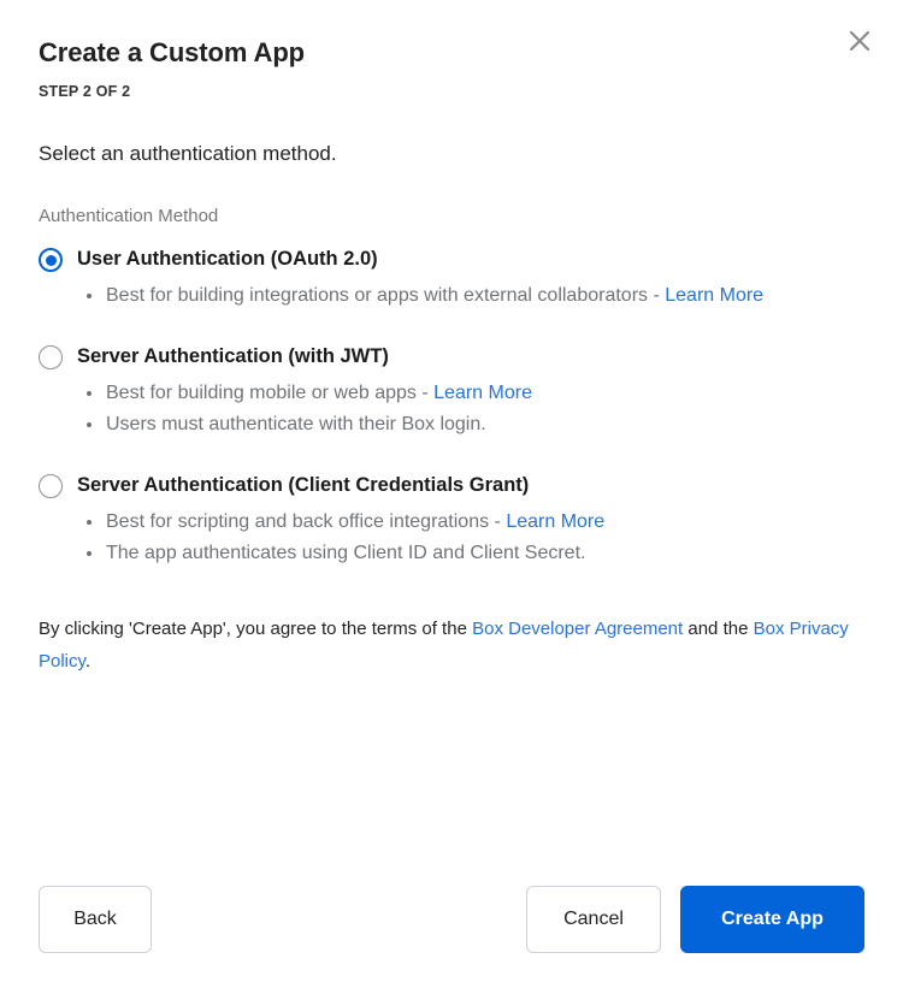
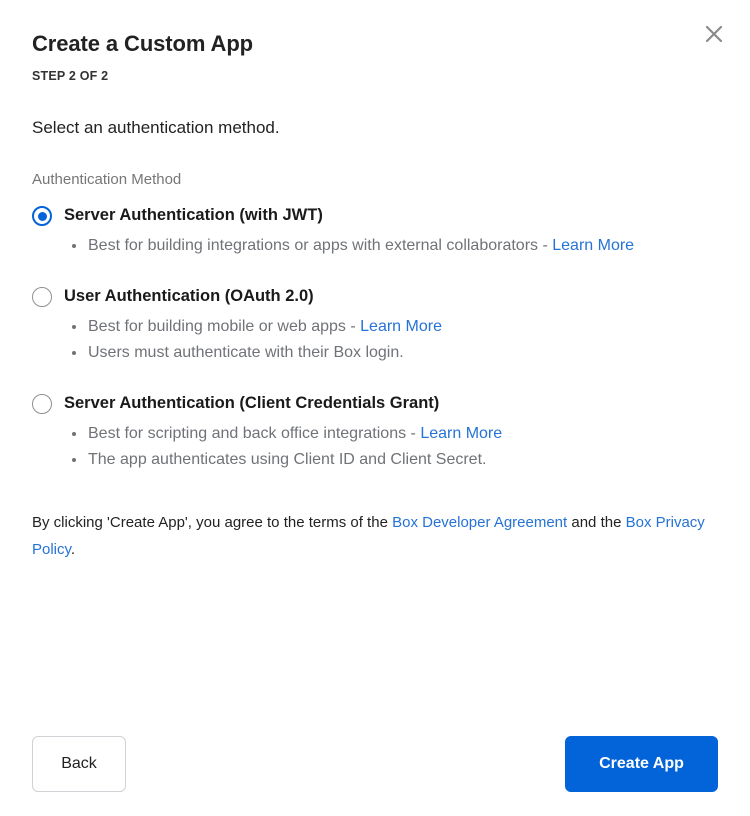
  Create a Custom App
  STEP 2 OF 2
  Select an authentication method.
  Authentication Method
- User Authentication (OAuth 2.0)
+ Server Authentication (with JWT)
  Best for building integrations or apps with external collaborators - Learn More
- Server Authentication (with JWT)
+ User Authentication (OAuth 2.0)
  Best for building mobile or web apps - Learn More
  Users must authenticate with their Box login.
  Server Authentication (Client Credentials Grant)
  Best for scripting and back office integrations - Learn More
  The app authenticates using Client ID and Client Secret.
  By clicking 'Create App', you agree to the terms of the Box Developer Agreement and the Box Privacy Policy.
  Back
- Cancel
  Create App
